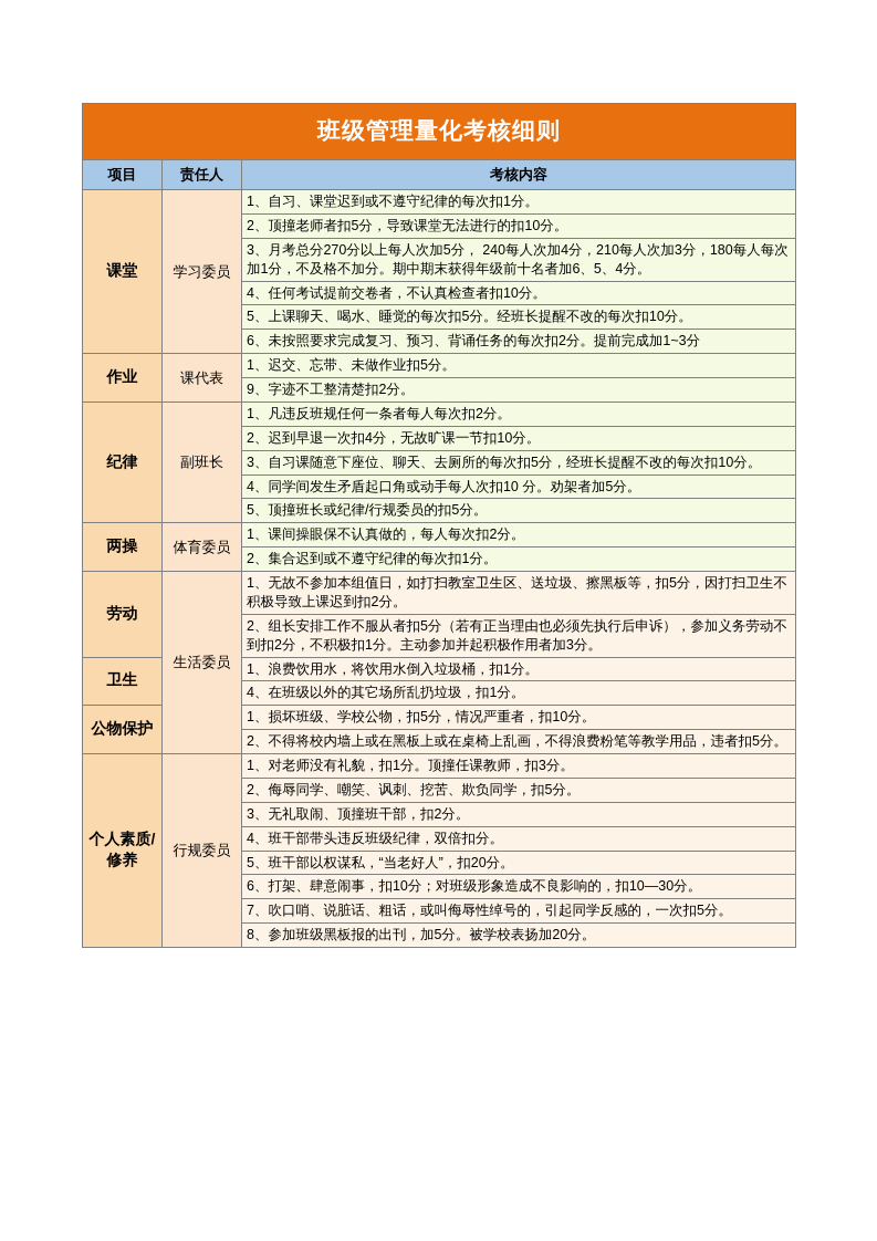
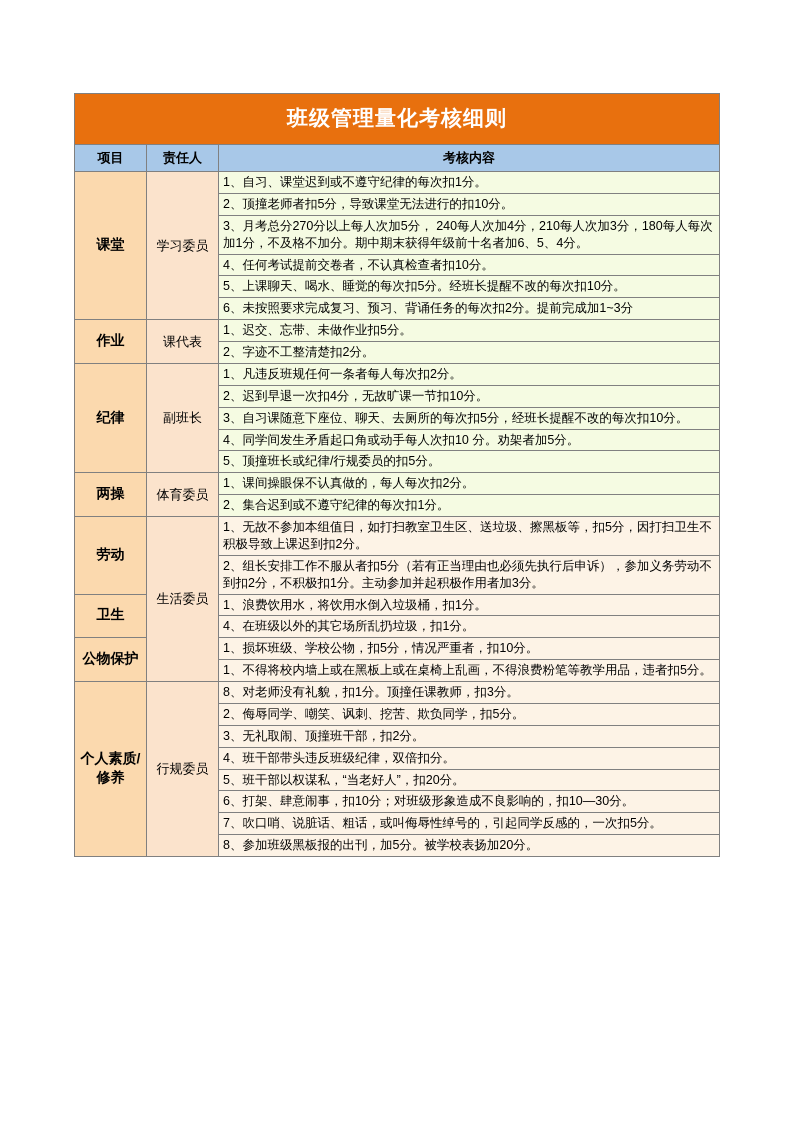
  班级管理量化考核细则
  项目	责任人	考核内容
  课堂	学习委员	1、自习、课堂迟到或不遵守纪律的每次扣1分。
  2、顶撞老师者扣5分，导致课堂无法进行的扣10分。
  3、月考总分270分以上每人次加5分， 240每人次加4分，210每人次加3分，180每人每次加1分，不及格不加分。期中期末获得年级前十名者加6、5、4分。
  4、任何考试提前交卷者，不认真检查者扣10分。
  5、上课聊天、喝水、睡觉的每次扣5分。经班长提醒不改的每次扣10分。
  6、未按照要求完成复习、预习、背诵任务的每次扣2分。提前完成加1~3分
  作业	课代表	1、迟交、忘带、未做作业扣5分。
- 9、字迹不工整清楚扣2分。
+ 2、字迹不工整清楚扣2分。
  纪律	副班长	1、凡违反班规任何一条者每人每次扣2分。
  2、迟到早退一次扣4分，无故旷课一节扣10分。
  3、自习课随意下座位、聊天、去厕所的每次扣5分，经班长提醒不改的每次扣10分。
  4、同学间发生矛盾起口角或动手每人次扣10 分。劝架者加5分。
  5、顶撞班长或纪律/行规委员的扣5分。
  两操	体育委员	1、课间操眼保不认真做的，每人每次扣2分。
  2、集合迟到或不遵守纪律的每次扣1分。
  劳动	生活委员	1、无故不参加本组值日，如打扫教室卫生区、送垃圾、擦黑板等，扣5分，因打扫卫生不积极导致上课迟到扣2分。
  2、组长安排工作不服从者扣5分（若有正当理由也必须先执行后申诉），参加义务劳动不到扣2分，不积极扣1分。主动参加并起积极作用者加3分。
  卫生	1、浪费饮用水，将饮用水倒入垃圾桶，扣1分。
  4、在班级以外的其它场所乱扔垃圾，扣1分。
  公物保护	1、损坏班级、学校公物，扣5分，情况严重者，扣10分。
- 2、不得将校内墙上或在黑板上或在桌椅上乱画，不得浪费粉笔等教学用品，违者扣5分。
+ 1、不得将校内墙上或在黑板上或在桌椅上乱画，不得浪费粉笔等教学用品，违者扣5分。
- 个人素质/修养	行规委员	1、对老师没有礼貌，扣1分。顶撞任课教师，扣3分。
+ 个人素质/修养	行规委员	8、对老师没有礼貌，扣1分。顶撞任课教师，扣3分。
  2、侮辱同学、嘲笑、讽刺、挖苦、欺负同学，扣5分。
  3、无礼取闹、顶撞班干部，扣2分。
  4、班干部带头违反班级纪律，双倍扣分。
  5、班干部以权谋私，“当老好人”，扣20分。
  6、打架、肆意闹事，扣10分；对班级形象造成不良影响的，扣10—30分。
  7、吹口哨、说脏话、粗话，或叫侮辱性绰号的，引起同学反感的，一次扣5分。
  8、参加班级黑板报的出刊，加5分。被学校表扬加20分。
